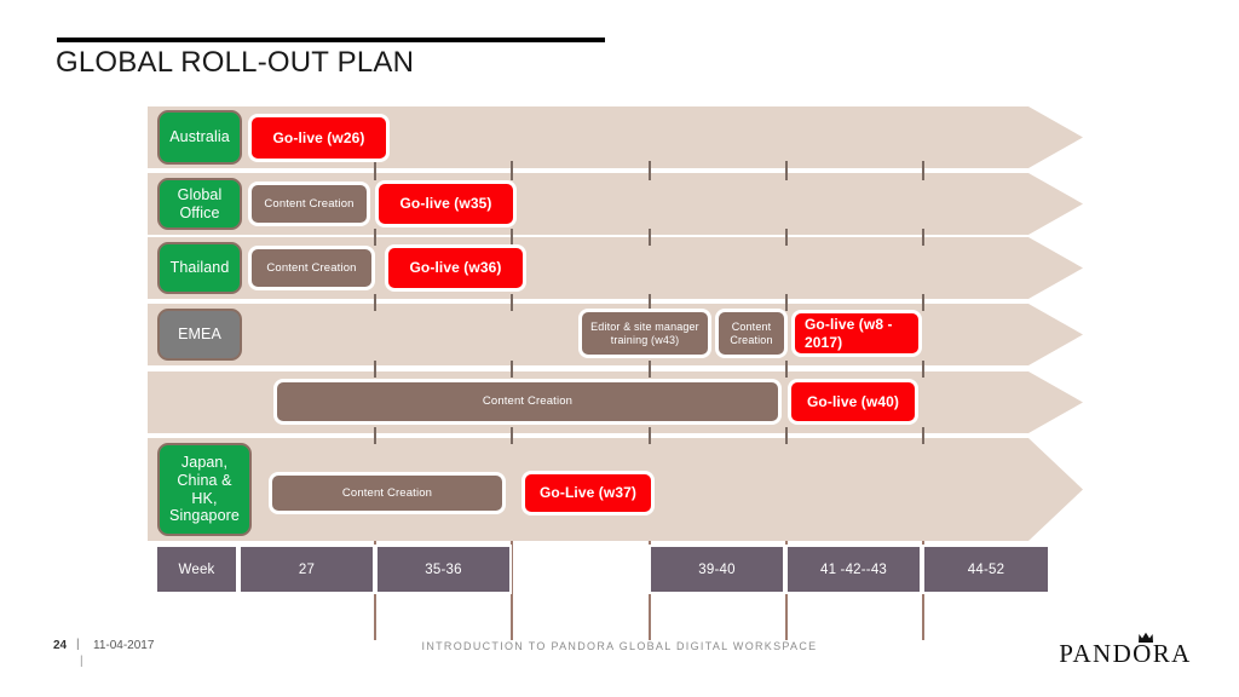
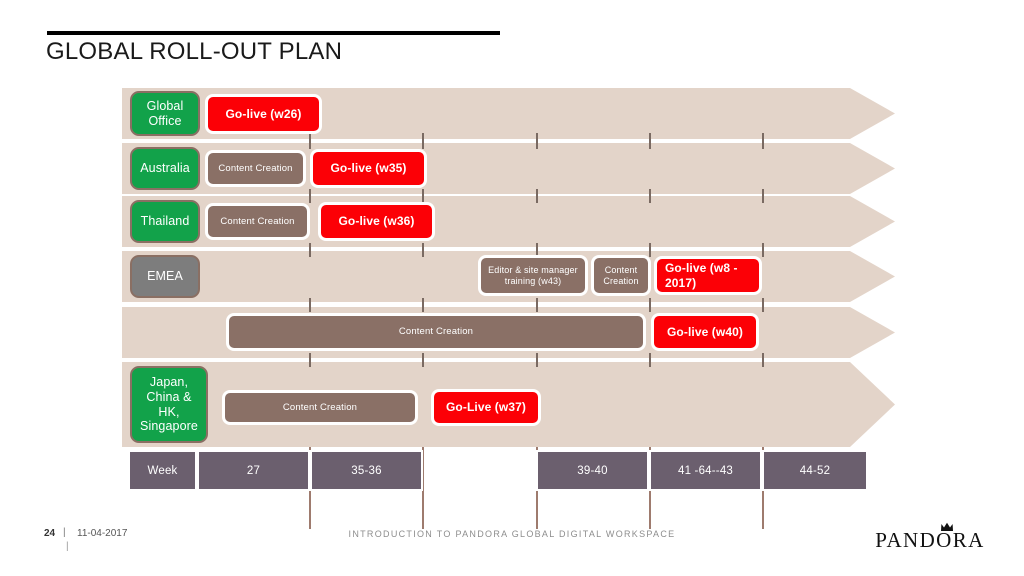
  GLOBAL ROLL-OUT PLAN
- Australia
+ Global Office
  Go-live (w26)
- Global Office
+ Australia
  Content Creation
  Go-live (w35)
  Thailand
  Content Creation
  Go-live (w36)
  EMEA
  Editor & site manager training (w43)
  Content
  Creation
  Go-live (w8 - 2017)
  Content Creation
  Go-live (w40)
  Japan,
  China &
  HK,
  Singapore
  Content Creation
  Go-Live (w37)
  Week
  27
  35-36
  39-40
- 41 -42--43
+ 41 -64--43
  44-52
  24
  |
  11-04-2017
  |
  INTRODUCTION TO PANDORA GLOBAL DIGITAL WORKSPACE
  PANDORA
